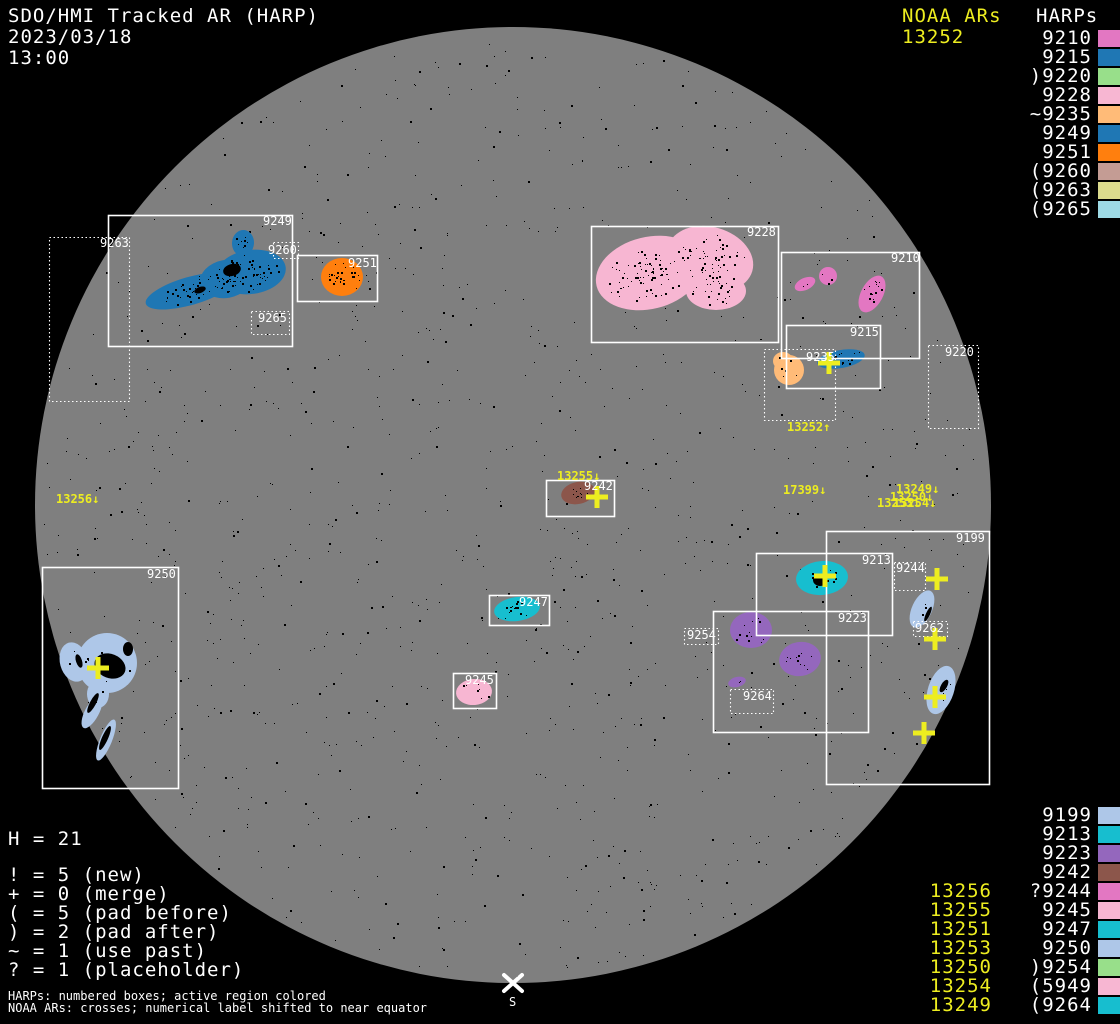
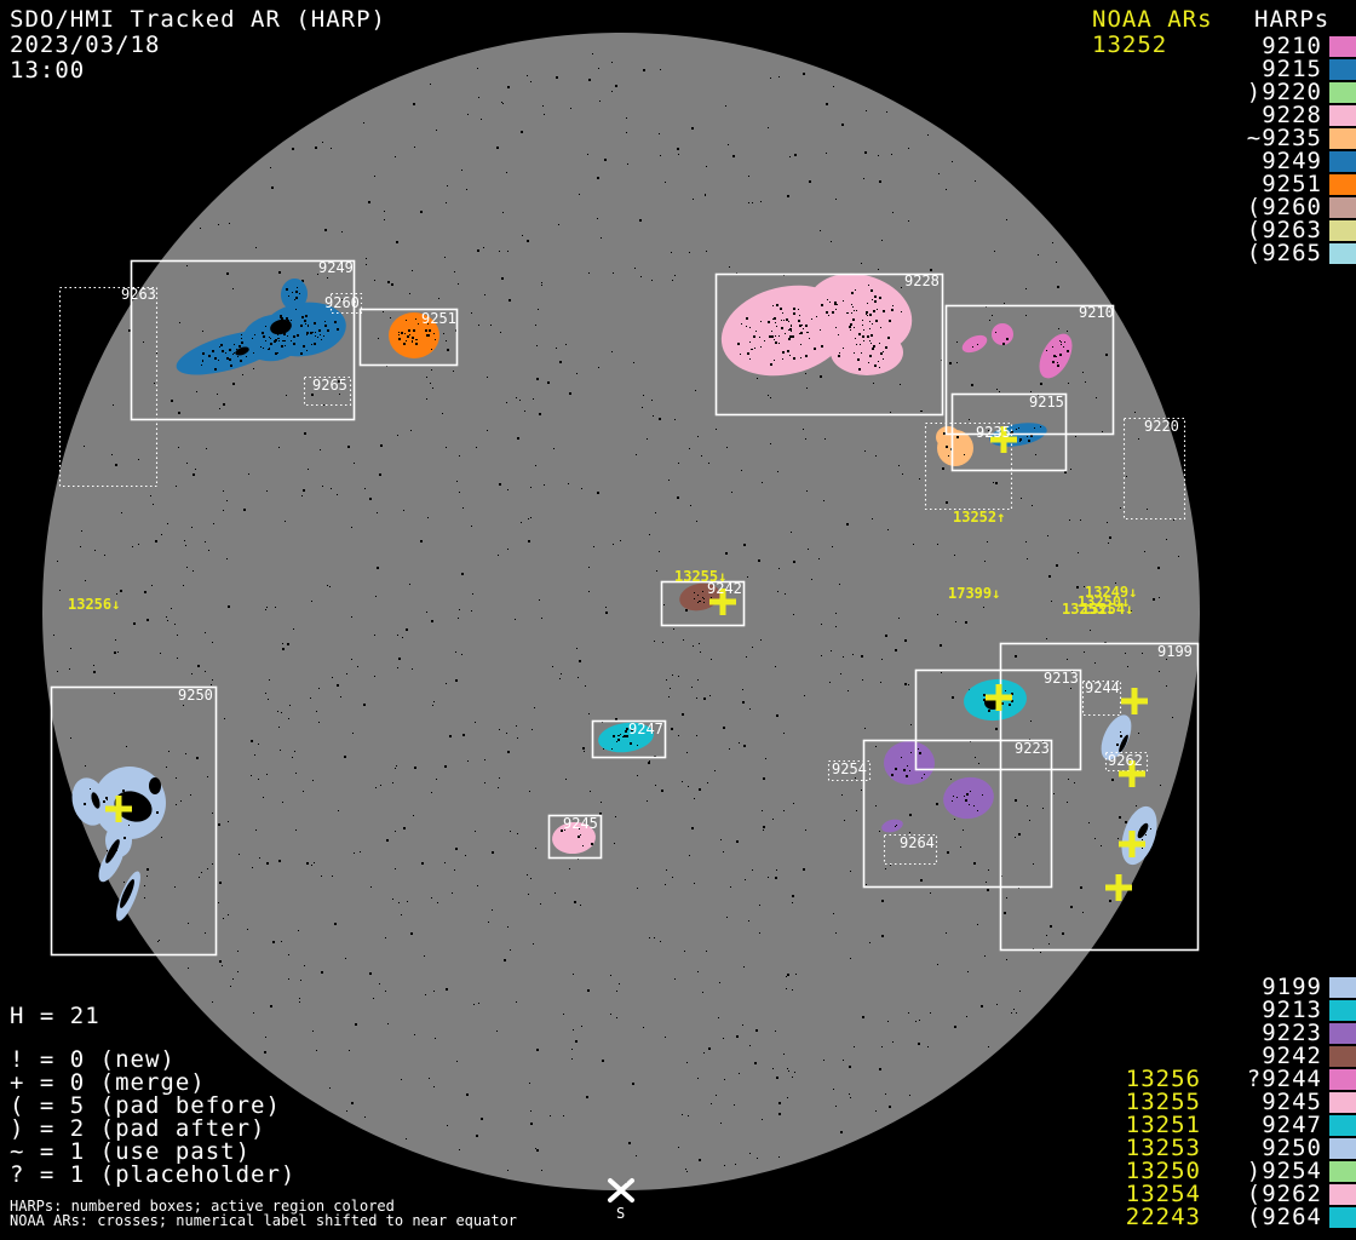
  9249
  9263
  9260
  9251
  9265
  9228
  9210
  9215
  9235
  9220
  9242
  9213
  9244
  9262
  9223
  9254
  9264
  9247
  9245
  9250
  9199
  13252↑
  13255↓
  13256↓
  17399↓
  13249↓
  13250↓
  13253↓
  13254↓
  SDO/HMI Tracked AR (HARP)
  2023/03/18
  13:00
  NOAA ARs
  13252
  HARPs
  9210
  9215
  )9220
  9228
  ~9235
  9249
  9251
  (9260
  (9263
  (9265
  9199
  9213
  9223
  9242
  ?9244
  9245
  9247
  9250
  )9254
- (5949
+ (9262
  (9264
  13256
  13255
  13251
  13253
  13250
  13254
- 13249
+ 22243
  H = 21
- ! = 5 (new)
+ ! = 0 (new)
  + = 0 (merge)
  ( = 5 (pad before)
  ) = 2 (pad after)
  ~ = 1 (use past)
  ? = 1 (placeholder)
  HARPs: numbered boxes; active region colored
  NOAA ARs: crosses; numerical label shifted to near equator
  S
